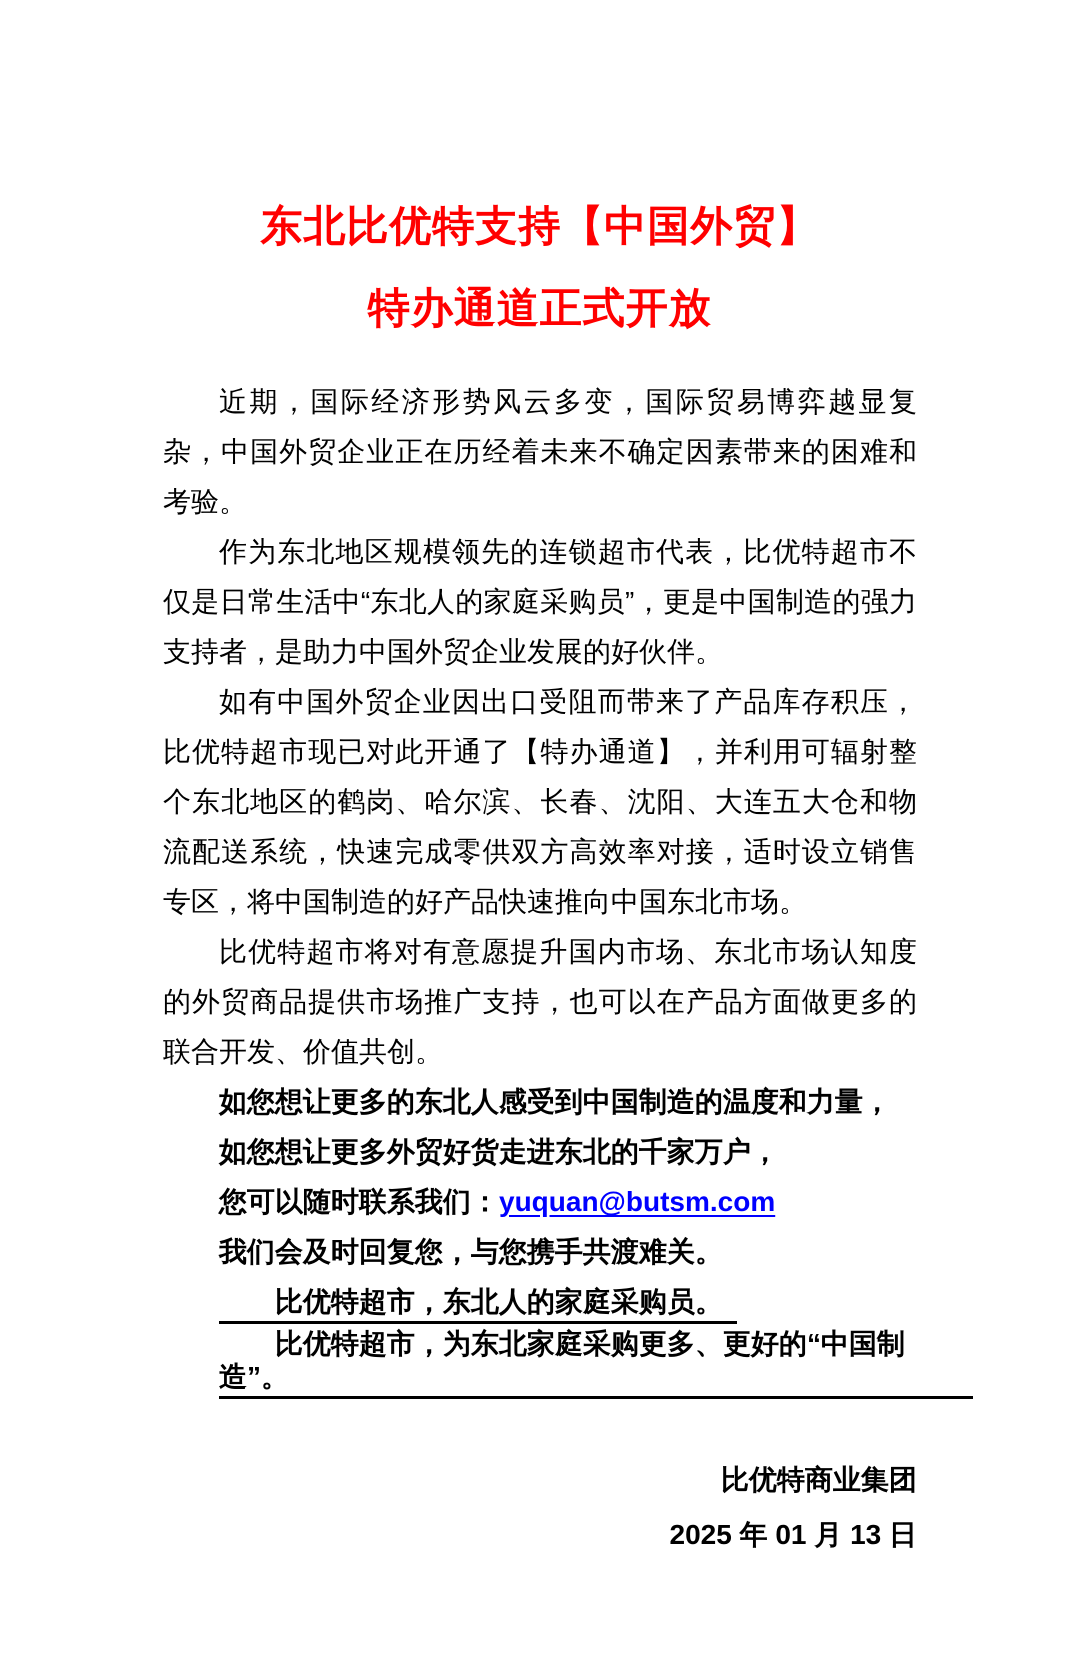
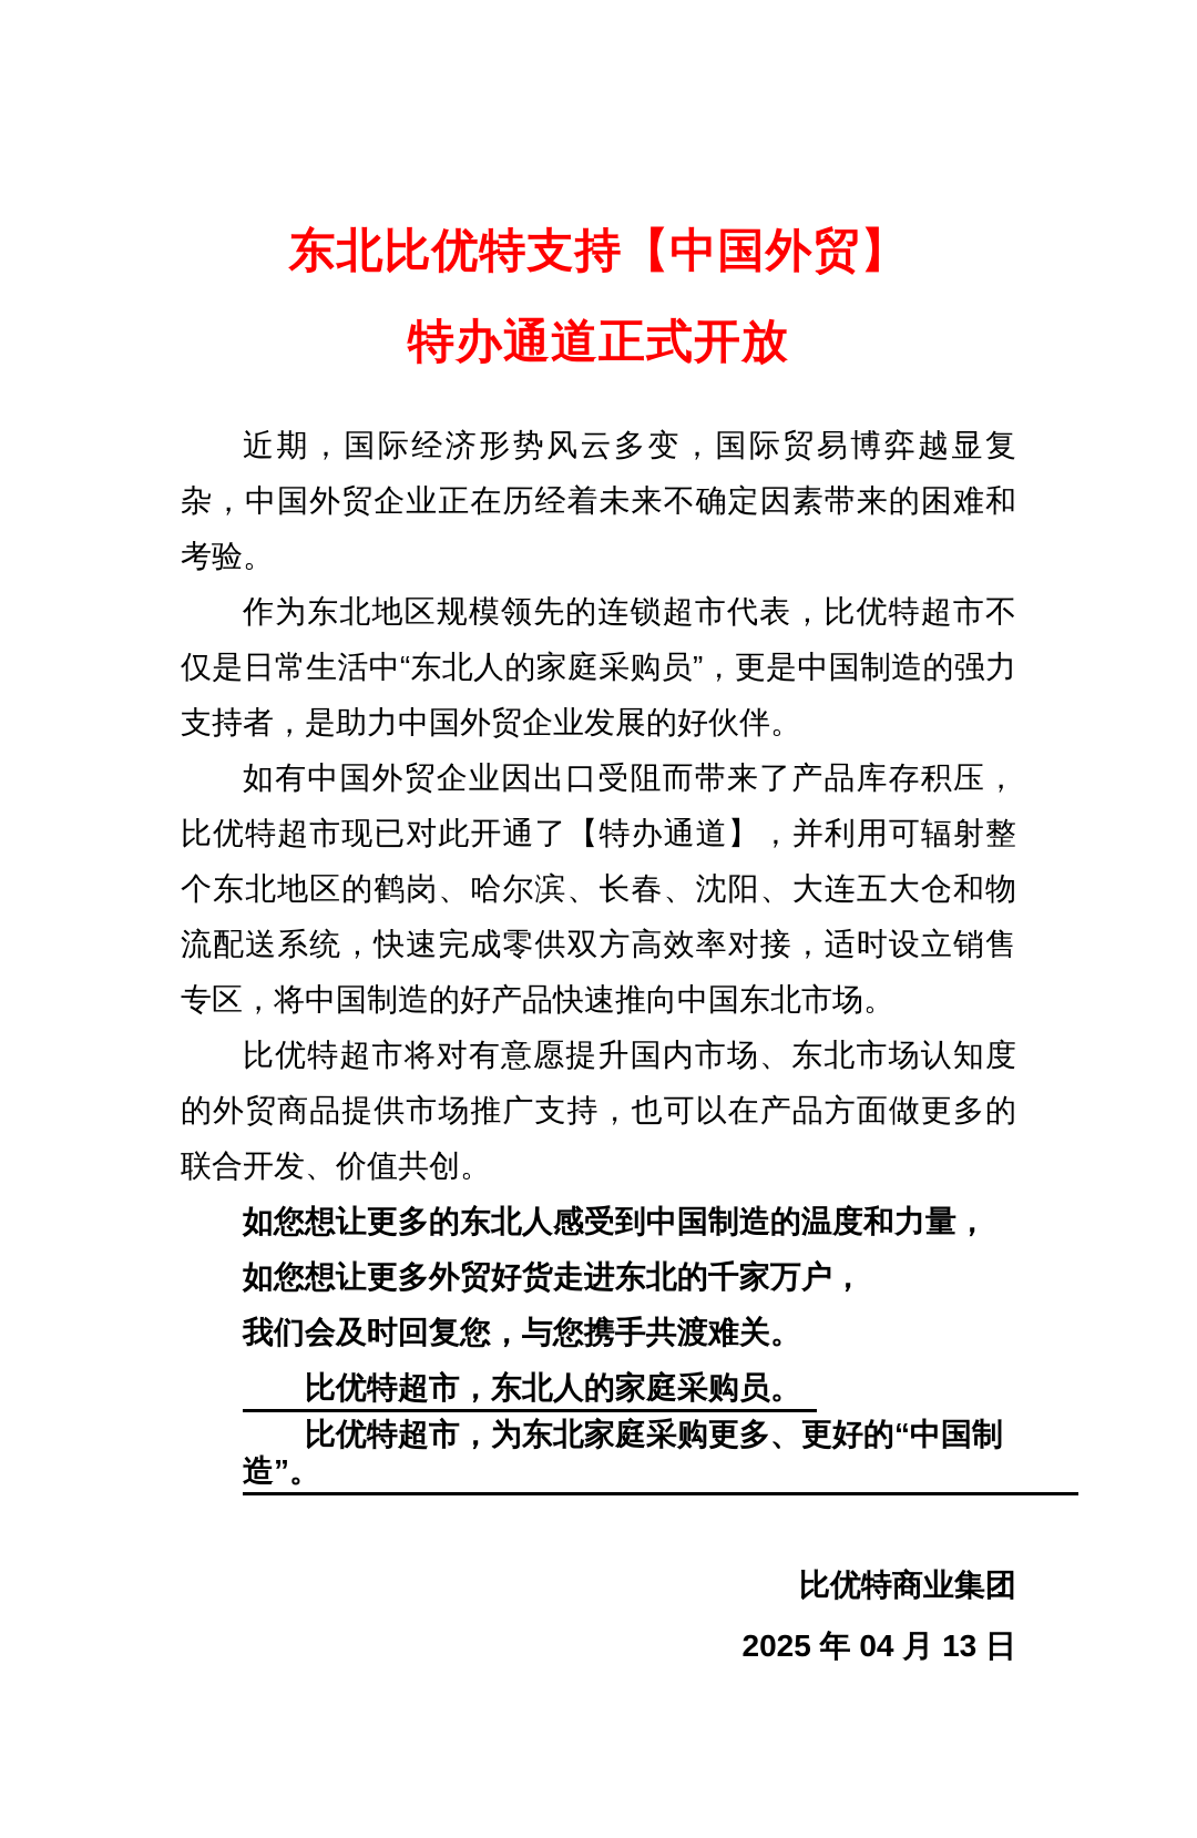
  东北比优特支持【中国外贸】
  特办通道正式开放
  近期，国际经济形势风云多变，国际贸易博弈越显复杂，中国外贸企业正在历经着未来不确定因素带来的困难和考验。
  作为东北地区规模领先的连锁超市代表，比优特超市不仅是日常生活中“东北人的家庭采购员”，更是中国制造的强力支持者，是助力中国外贸企业发展的好伙伴。
  如有中国外贸企业因出口受阻而带来了产品库存积压，比优特超市现已对此开通了【特办通道】，并利用可辐射整个东北地区的鹤岗、哈尔滨、长春、沈阳、大连五大仓和物流配送系统，快速完成零供双方高效率对接，适时设立销售专区，将中国制造的好产品快速推向中国东北市场。
  比优特超市将对有意愿提升国内市场、东北市场认知度的外贸商品提供市场推广支持，也可以在产品方面做更多的联合开发、价值共创。
  如您想让更多的东北人感受到中国制造的温度和力量，
  如您想让更多外贸好货走进东北的千家万户，
- 您可以随时联系我们：yuquan@butsm.com
  我们会及时回复您，与您携手共渡难关。
  比优特超市，东北人的家庭采购员。
  比优特超市，为东北家庭采购更多、更好的“中国制造”。
  比优特商业集团
- 2025 年 01 月 13 日
+ 2025 年 04 月 13 日
